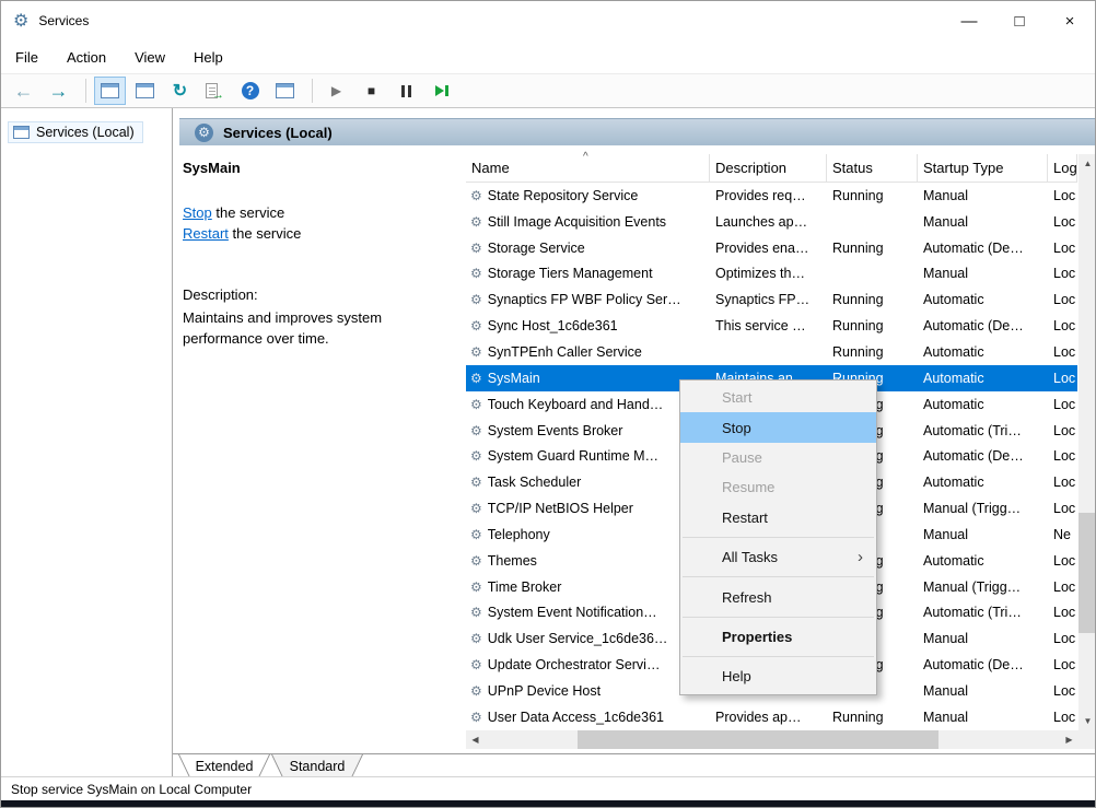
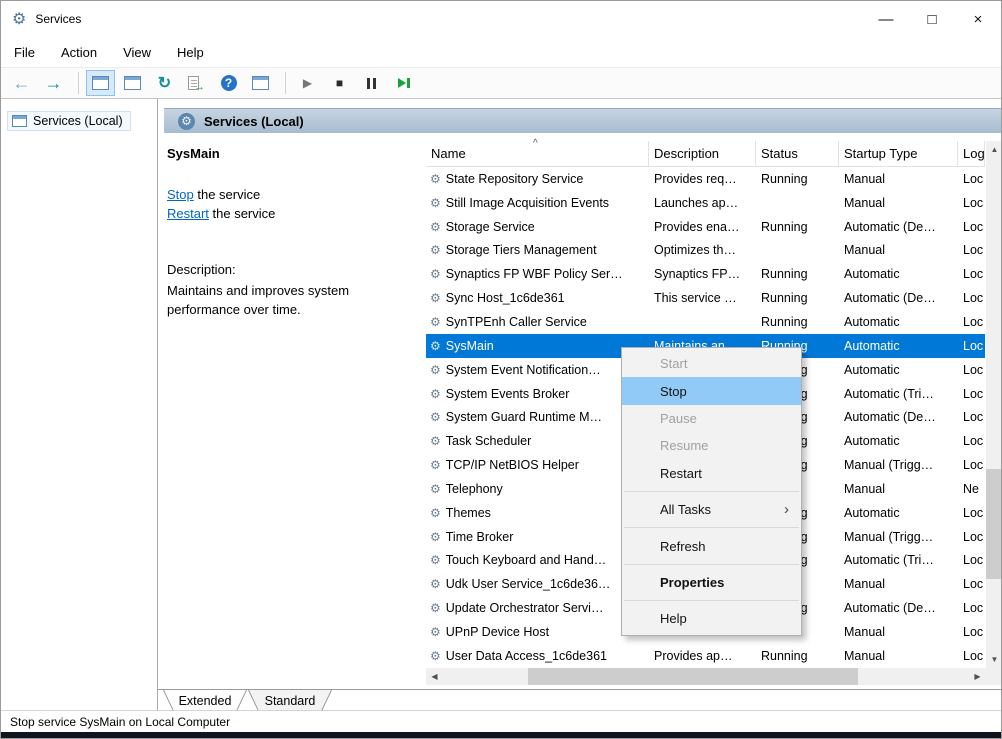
  ⚙
  Services
  —
  □
  ×
  File
  Action
  View
  Help
  ←
  →
  ↻
  →
  ?
  ▶
  ■
  Services (Local)
  ⚙
  Services (Local)
  SysMain
  Stop the service
  Restart the service
  Description:
  Maintains and improves system performance over time.
  ^
  Name
  Description
  Status
  Startup Type
  Log
  ⚙
  State Repository Service
  Provides req…
  Running
  Manual
  Loc
  ⚙
  Still Image Acquisition Events
  Launches ap…
  Manual
  Loc
  ⚙
  Storage Service
  Provides ena…
  Running
  Automatic (De…
  Loc
  ⚙
  Storage Tiers Management
  Optimizes th…
  Manual
  Loc
  ⚙
  Synaptics FP WBF Policy Ser…
  Synaptics FP…
  Running
  Automatic
  Loc
  ⚙
  Sync Host_1c6de361
  This service …
  Running
  Automatic (De…
  Loc
  ⚙
  SynTPEnh Caller Service
  Running
  Automatic
  Loc
  ⚙
  SysMain
  Maintains an…
  Running
  Automatic
  Loc
  ⚙
- Touch Keyboard and Hand…
+ System Event Notification…
  Automatic
  Loc
  ⚙
  System Events Broker
  Automatic (Tri…
  Loc
  ⚙
  System Guard Runtime M…
  Automatic (De…
  Loc
  ⚙
  Task Scheduler
  Automatic
  Loc
  ⚙
  TCP/IP NetBIOS Helper
  Manual (Trigg…
  Loc
  ⚙
  Telephony
  Manual
  Ne
  ⚙
  Themes
  Automatic
  Loc
  ⚙
  Time Broker
  Manual (Trigg…
  Loc
  ⚙
- System Event Notification…
+ Touch Keyboard and Hand…
  Automatic (Tri…
  Loc
  ⚙
  Udk User Service_1c6de36…
  Manual
  Loc
  ⚙
  Update Orchestrator Servi…
  Automatic (De…
  Loc
  ⚙
  UPnP Device Host
  Manual
  Loc
  ⚙
  User Data Access_1c6de361
  Provides ap…
  Running
  Manual
  Loc
  ◀
  ▶
  ▲
  ▼
  Extended
  Standard
  Stop service SysMain on Local Computer
  Start
  Stop
  Pause
  Resume
  Restart
  All Tasks
  ›
  Refresh
  Properties
  Help
